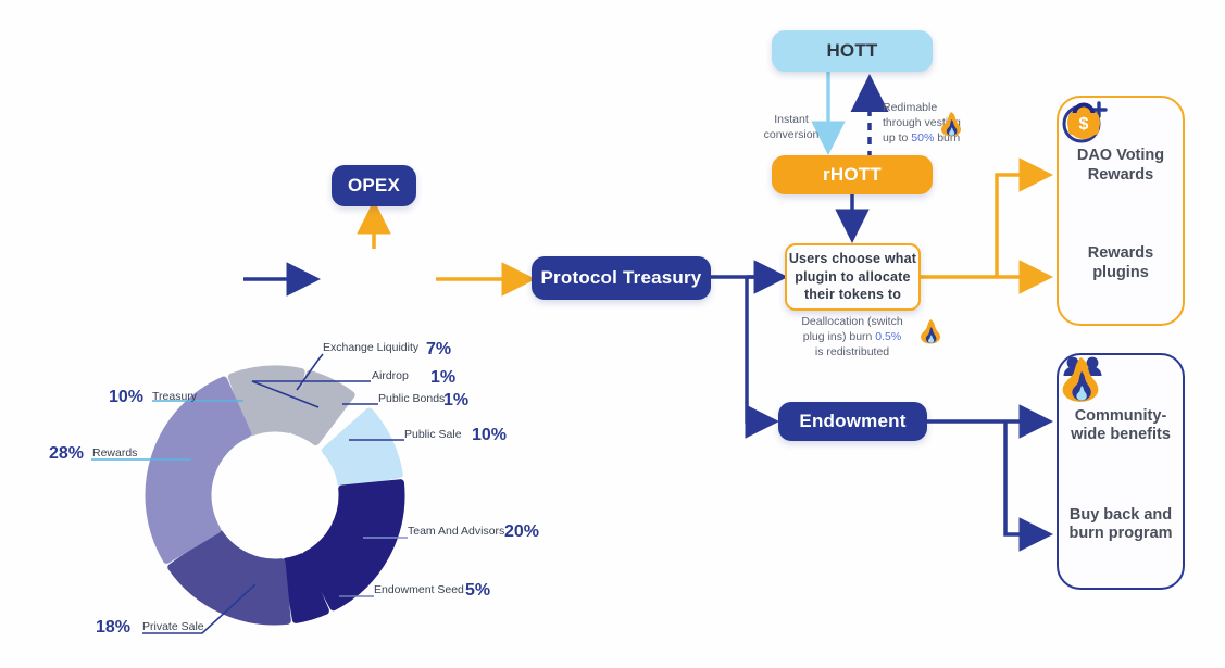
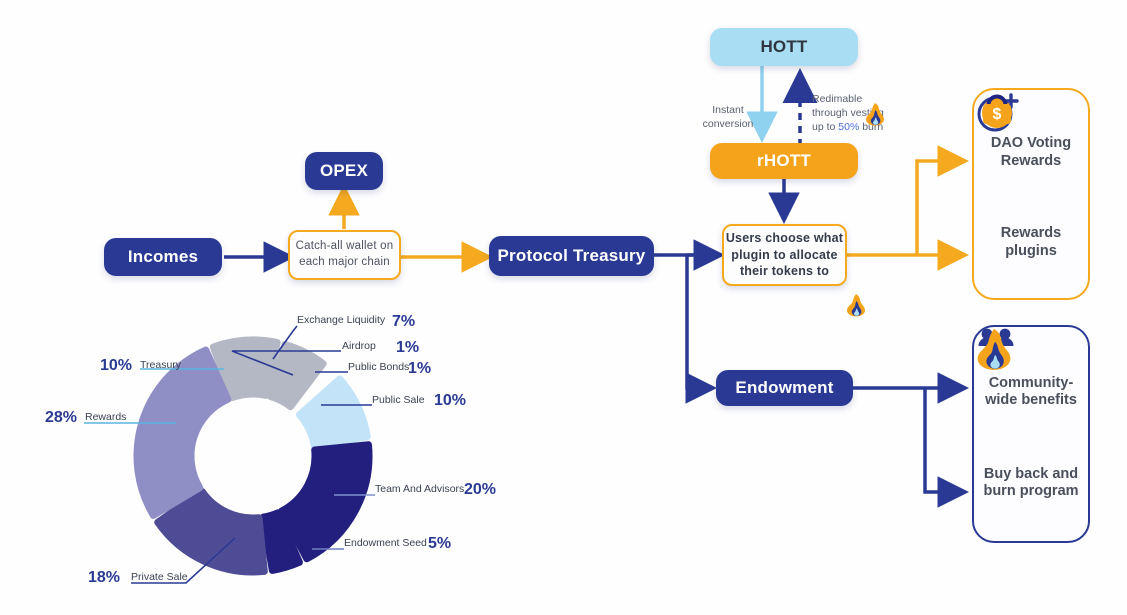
+ Incomes
  OPEX
+ Catch-all wallet on
+ each major chain
  Protocol Treasury
  HOTT
  rHOTT
  Instant
  conversion
  Redimable
  through vest
  up to 50% burn
  Users choose what
  plugin to allocate
  their tokens to
- Deallocation (switch
- plug ins) burn 0.5%
- is redistributed
  Endowment
  DAO Voting
  Rewards
  $
  Rewards
  plugins
  Community-
  wide benefits
  Buy back and
  burn program
  Exchange Liquidity
  7%
  Airdrop
  1%
  Public Bonds
  1%
  Public Sale
  10%
  Team And Advisors
  20%
  Endowment Seed
  5%
  Private Sale
  18%
  Rewards
  28%
  Treasury
  10%
